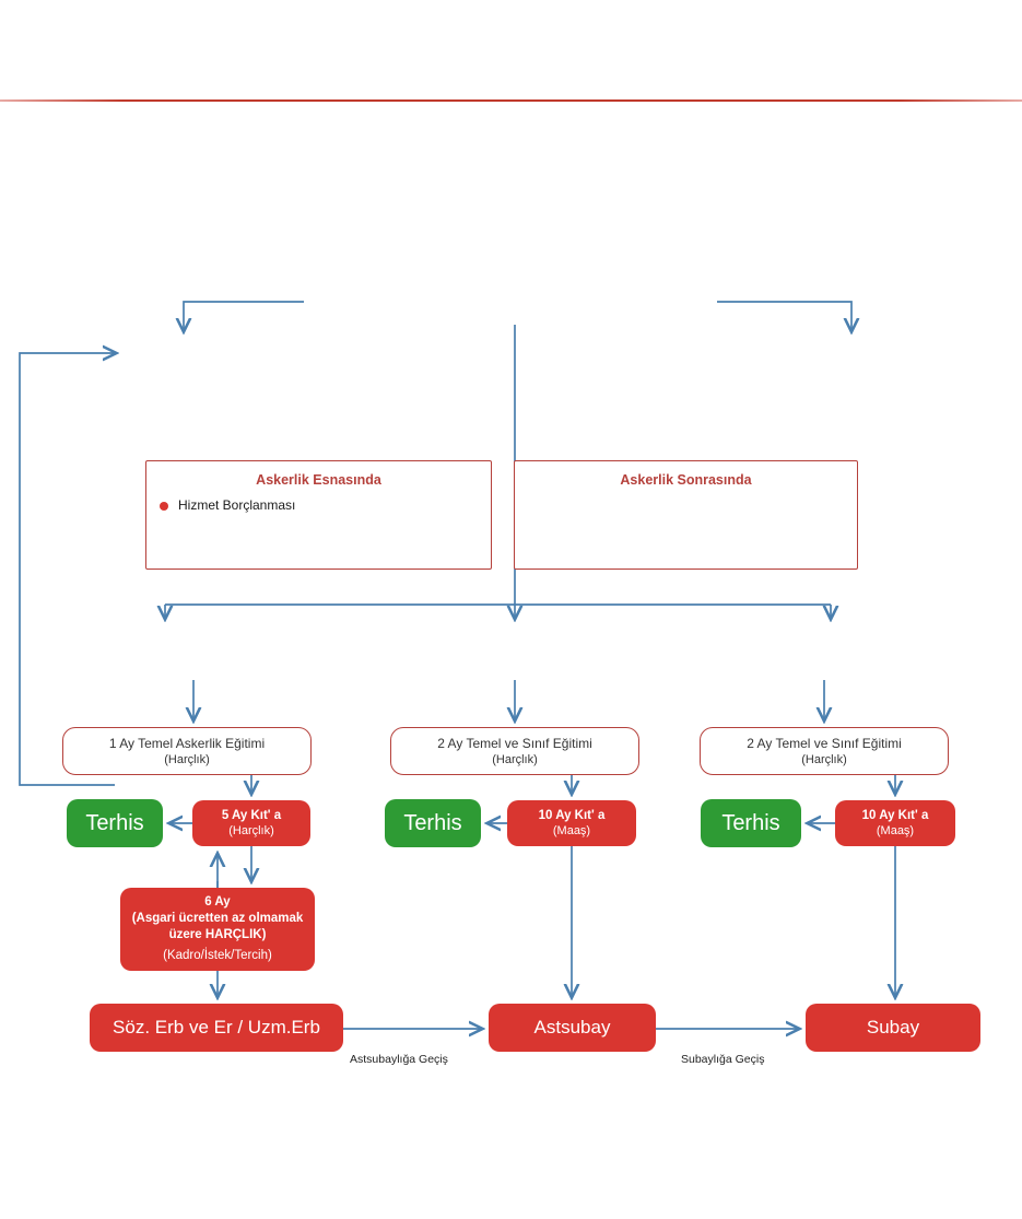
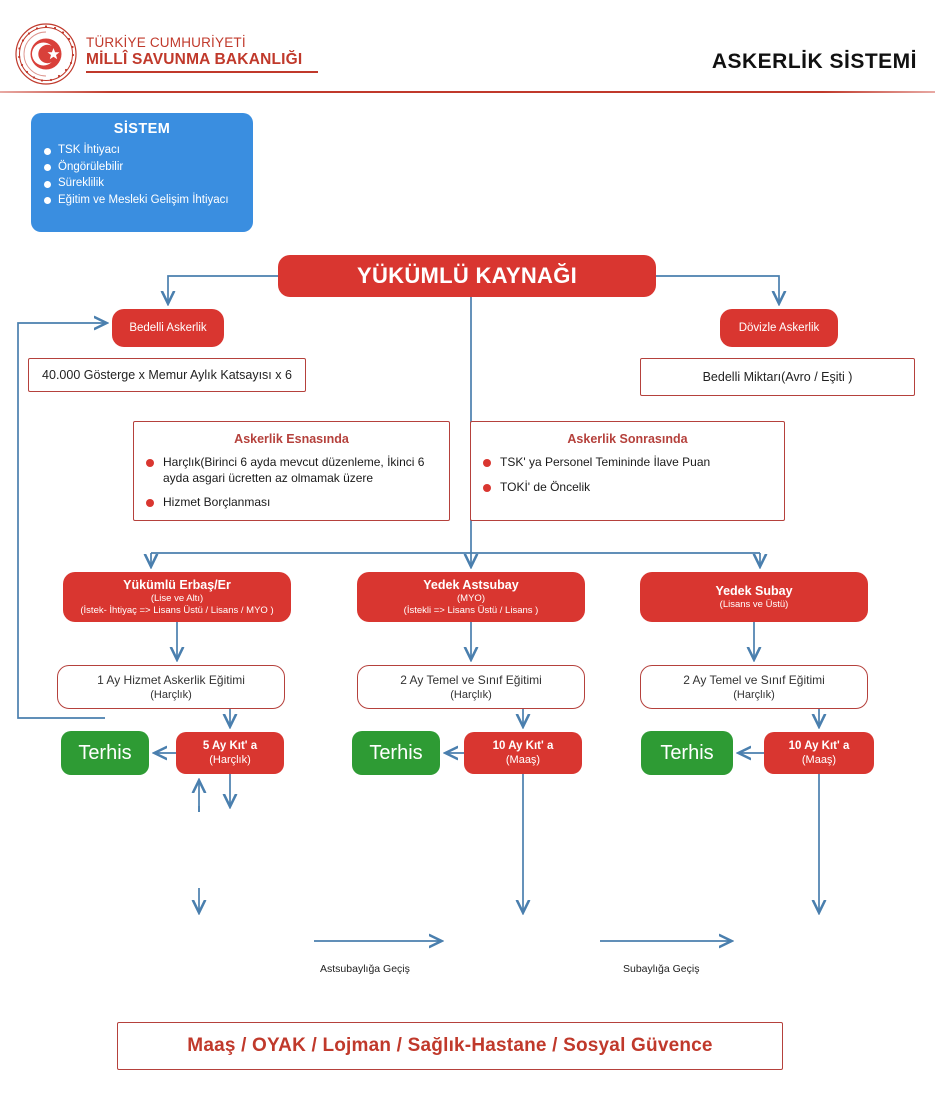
+ TÜRKİYE CUMHURİYETİ
+ MİLLÎ SAVUNMA BAKANLIĞI
+ ASKERLİK SİSTEMİ
+ SİSTEM
+ TSK İhtiyacı
+ Öngörülebilir
+ Süreklilik
+ Eğitim ve Mesleki Gelişim İhtiyacı
+ YÜKÜMLÜ KAYNAĞI
+ Bedelli Askerlik
+ Dövizle Askerlik
+ 40.000 Gösterge x Memur Aylık Katsayısı x 6
+ Bedelli Miktarı(Avro / Eşiti )
  Askerlik Esnasında
+ Harçlık(Birinci 6 ayda mevcut düzenleme, İkinci 6 ayda asgari ücretten az olmamak üzere
  Hizmet Borçlanması
  Askerlik Sonrasında
+ TSK' ya Personel Temininde İlave Puan
+ TOKİ' de Öncelik
+ Yükümlü Erbaş/Er
+ (Lise ve Altı)
+ (İstek- İhtiyaç => Lisans Üstü / Lisans / MYO )
+ Yedek Astsubay
+ (MYO)
+ (İstekli => Lisans Üstü / Lisans )
+ Yedek Subay
+ (Lisans ve Üstü)
- 1 Ay Temel Askerlik Eğitimi
+ 1 Ay Hizmet Askerlik Eğitimi
  (Harçlık)
  2 Ay Temel ve Sınıf Eğitimi
  (Harçlık)
  2 Ay Temel ve Sınıf Eğitimi
  (Harçlık)
  Terhis
  Terhis
  Terhis
  5 Ay Kıt' a
  (Harçlık)
  10 Ay Kıt' a
  (Maaş)
  10 Ay Kıt' a
  (Maaş)
- 6 Ay
- (Asgari ücretten az olmamak
- üzere HARÇLIK)
- (Kadro/İstek/Tercih)
- Söz. Erb ve Er / Uzm.Erb
- Astsubay
- Subay
  Astsubaylığa Geçiş
  Subaylığa Geçiş
+ Maaş / OYAK / Lojman / Sağlık-Hastane / Sosyal Güvence
